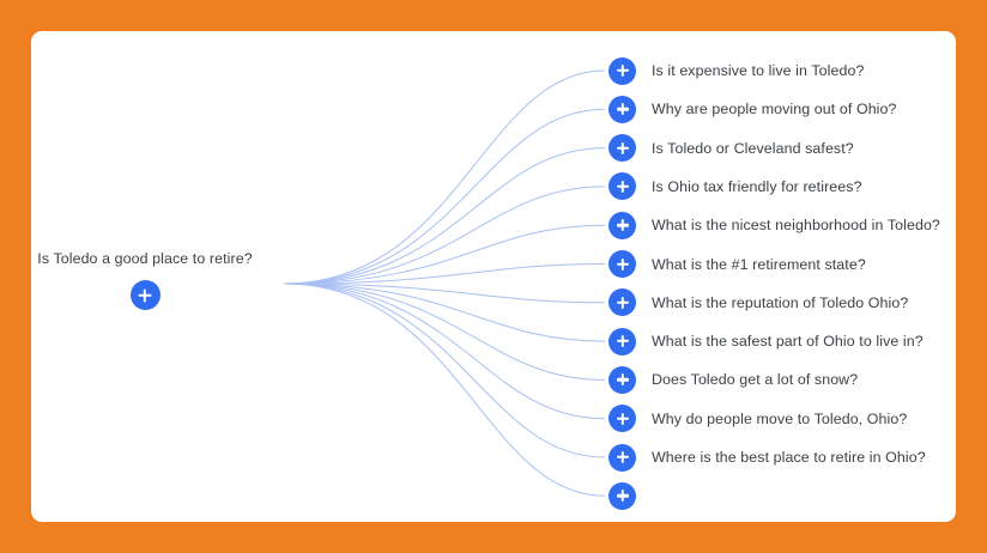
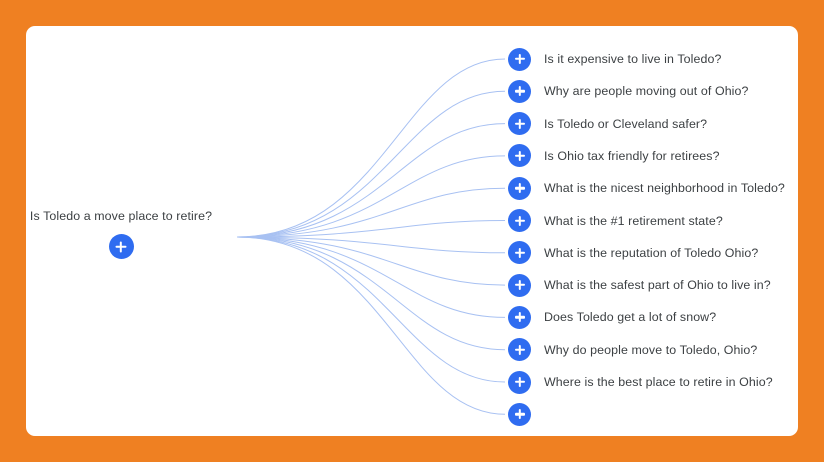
- Is Toledo a good place to retire?
+ Is Toledo a move place to retire?
  Is it expensive to live in Toledo?
  Why are people moving out of Ohio?
- Is Toledo or Cleveland safest?
+ Is Toledo or Cleveland safer?
  Is Ohio tax friendly for retirees?
  What is the nicest neighborhood in Toledo?
  What is the #1 retirement state?
  What is the reputation of Toledo Ohio?
  What is the safest part of Ohio to live in?
  Does Toledo get a lot of snow?
  Why do people move to Toledo, Ohio?
  Where is the best place to retire in Ohio?
